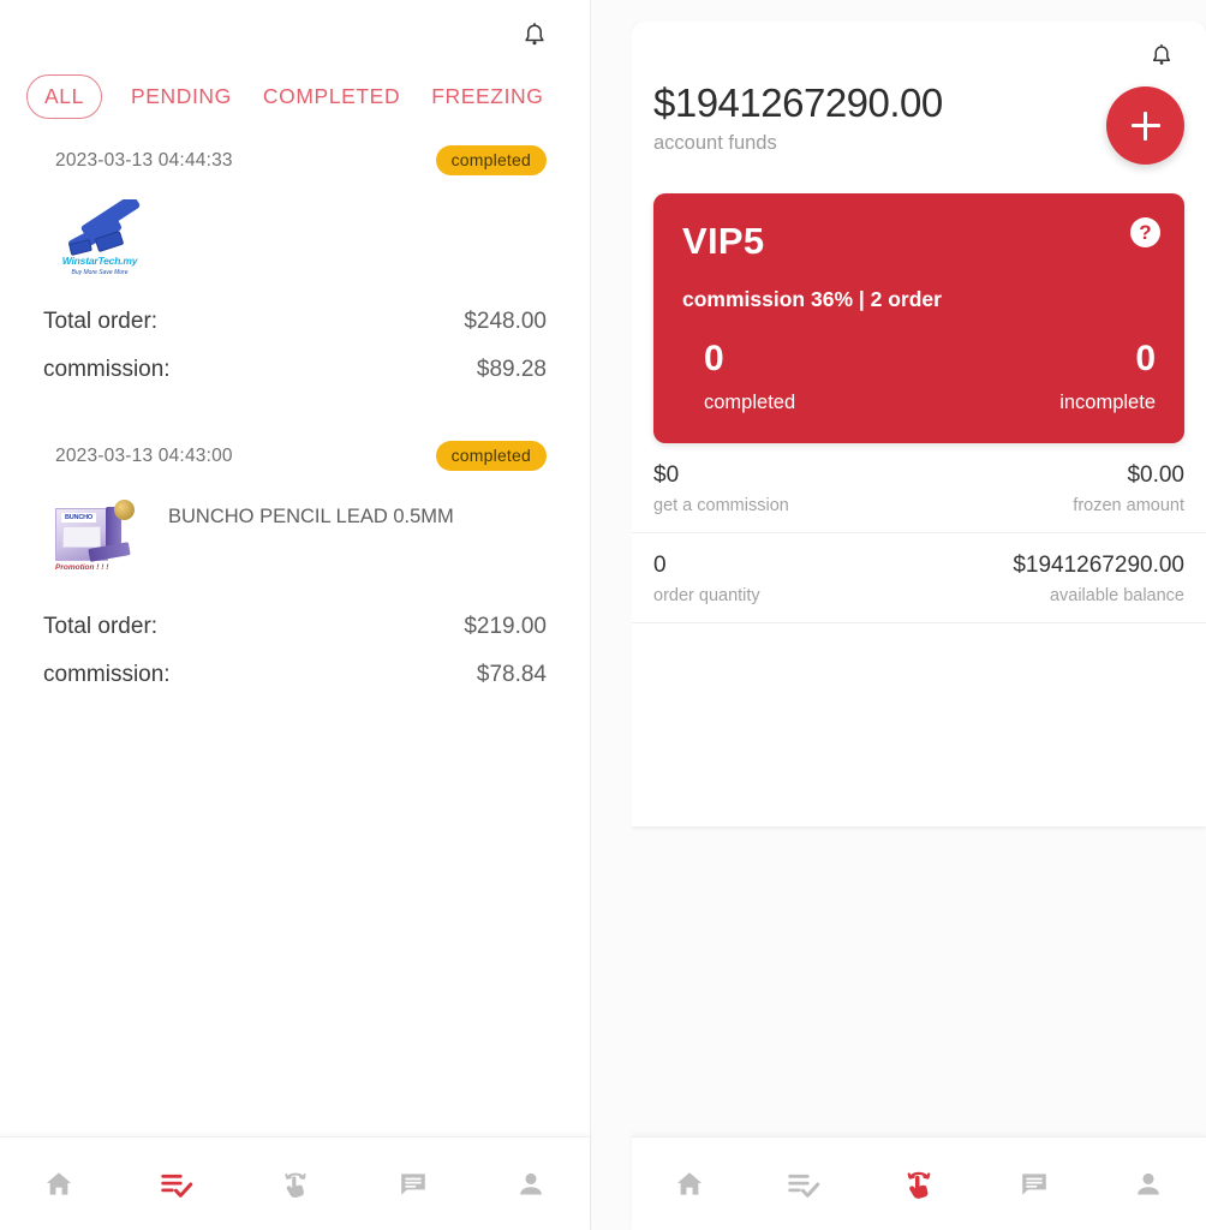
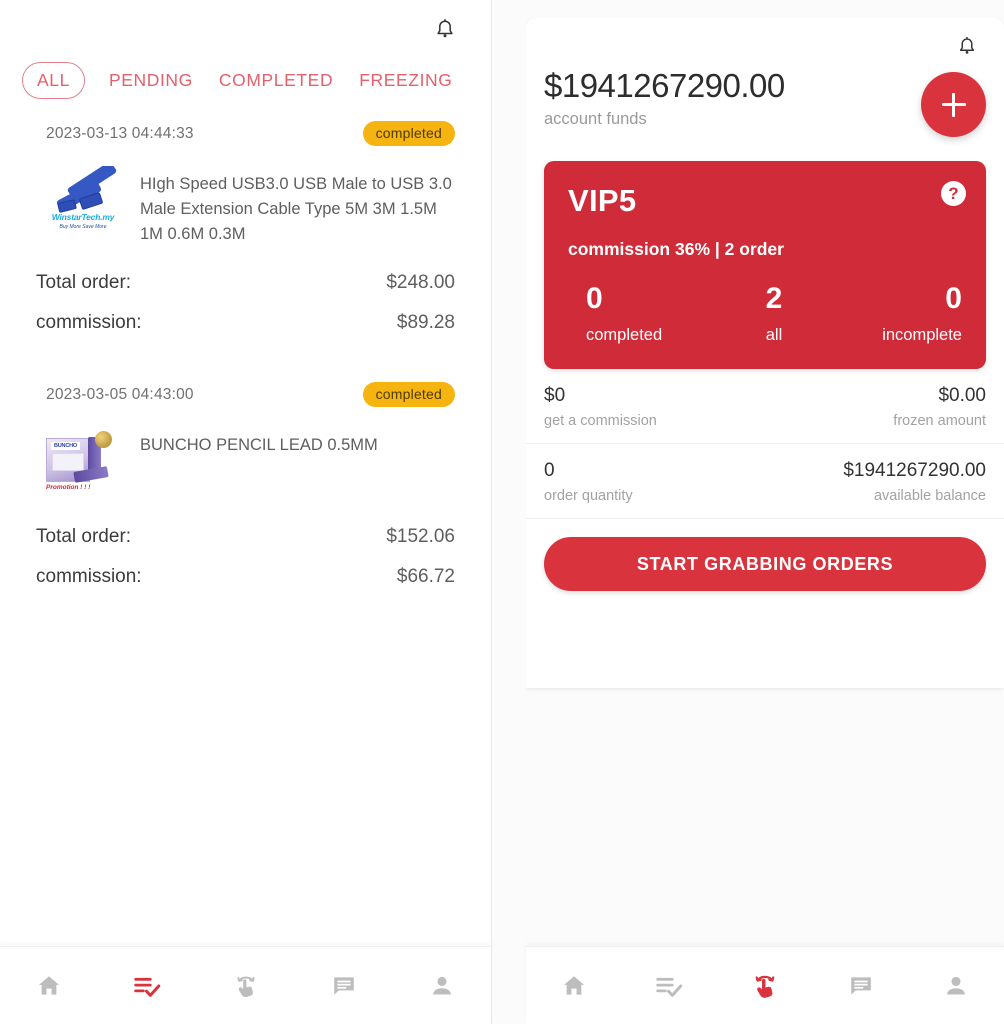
  ALL
  PENDING
  COMPLETED
  FREEZING
  2023-03-13 04:44:33
  completed
  WinstarTech.my
+ HIgh Speed USB3.0 USB Male to USB 3.0 Male Extension Cable Type 5M 3M 1.5M 1M 0.6M 0.3M
  Total order:
  $248.00
  commission:
  $89.28
- 2023-03-13 04:43:00
+ 2023-03-05 04:43:00
  completed
  BUNCHO PENCIL LEAD 0.5MM
  Total order:
- $219.00
+ $152.06
  commission:
- $78.84
+ $66.72
  $1941267290.00
  account funds
  VIP5
  ?
  commission 36% | 2 order
  0
  completed
+ 2
+ all
  0
  incomplete
  $0
  get a commission
  $0.00
  frozen amount
  0
  order quantity
  $1941267290.00
  available balance
+ START GRABBING ORDERS
